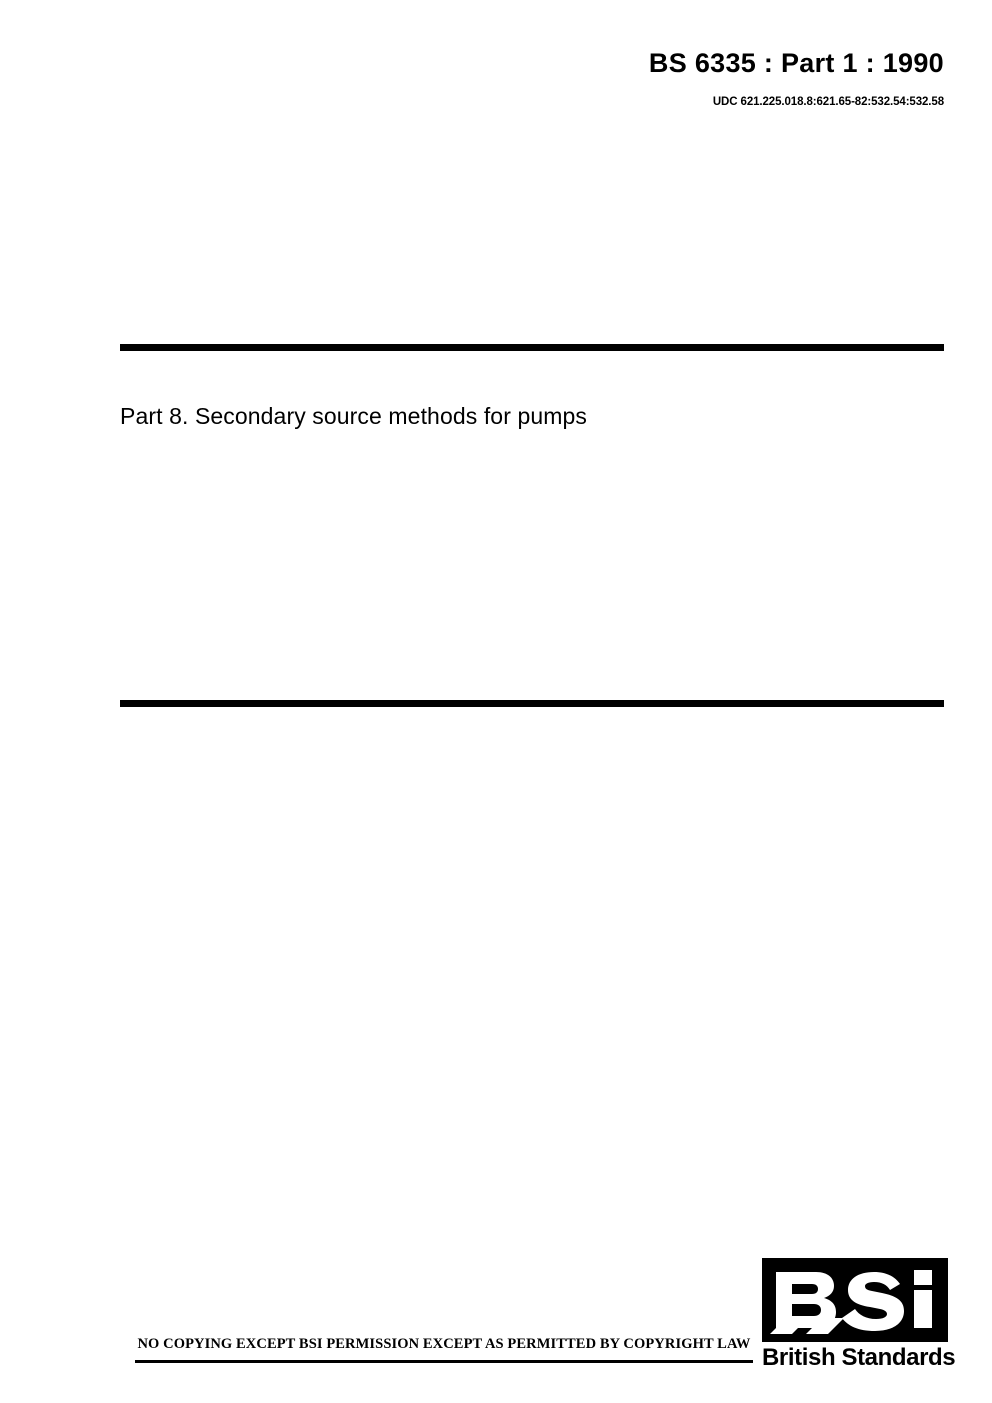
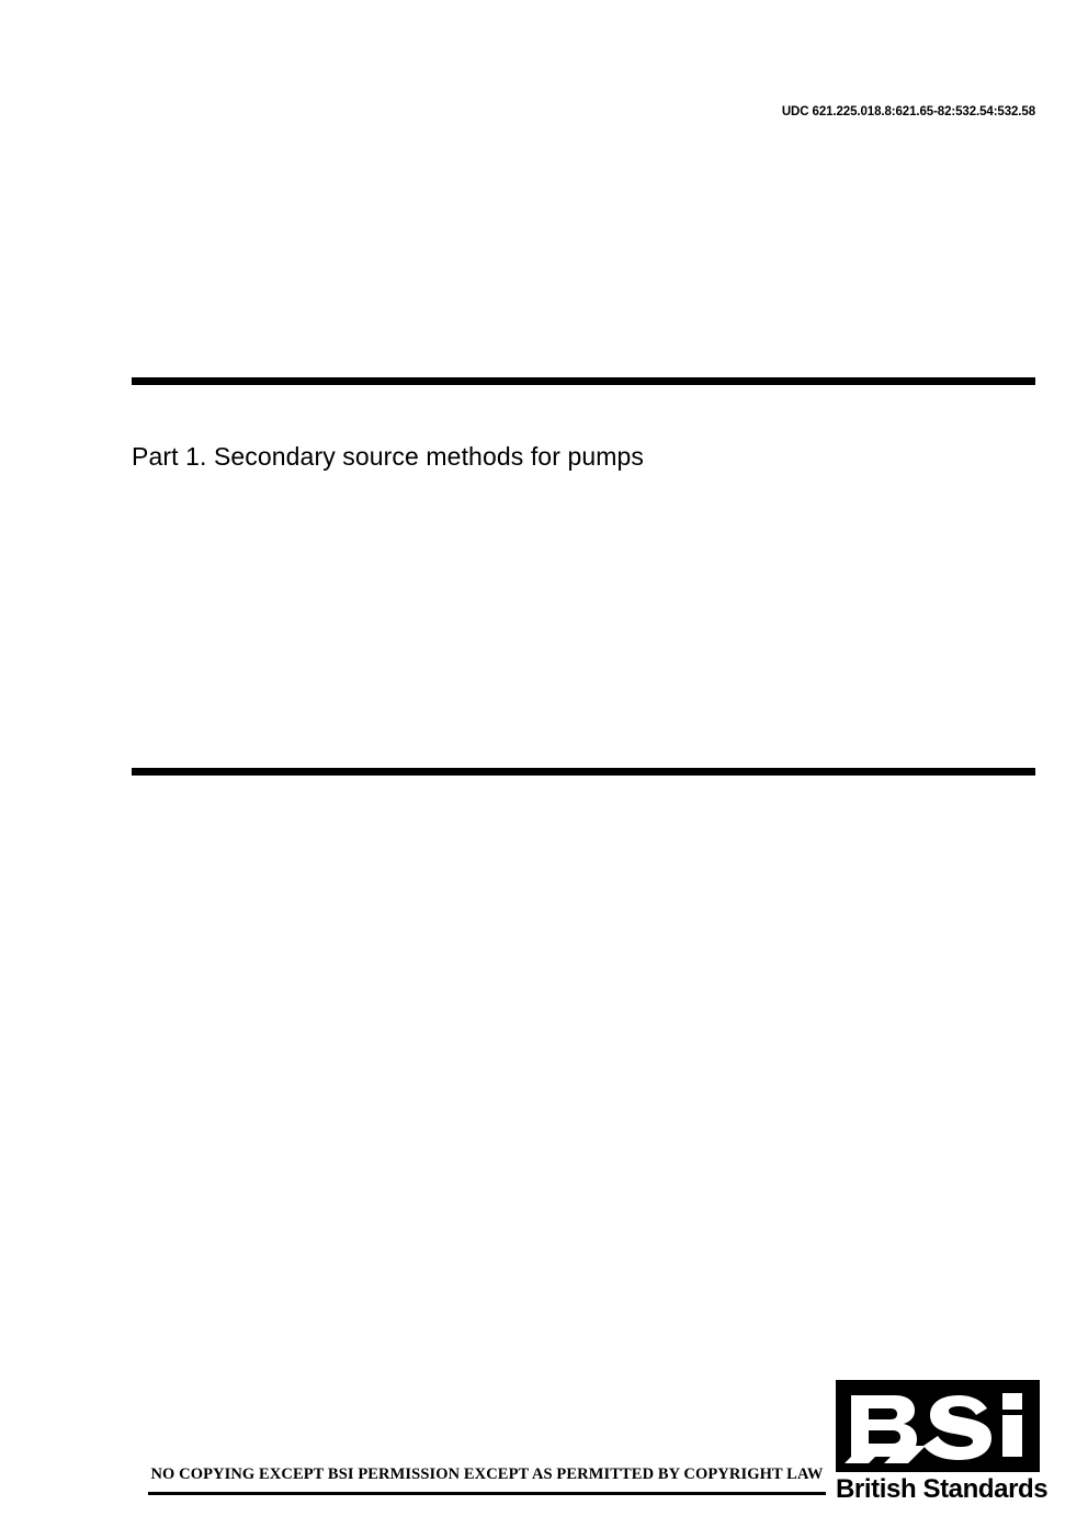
- BS 6335 : Part 1 : 1990
  UDC 621.225.018.8:621.65-82:532.54:532.58
- Part 8. Secondary source methods for pumps
+ Part 1. Secondary source methods for pumps
  NO COPYING EXCEPT BSI PERMISSION EXCEPT AS PERMITTED BY COPYRIGHT LAW
  British Standards
